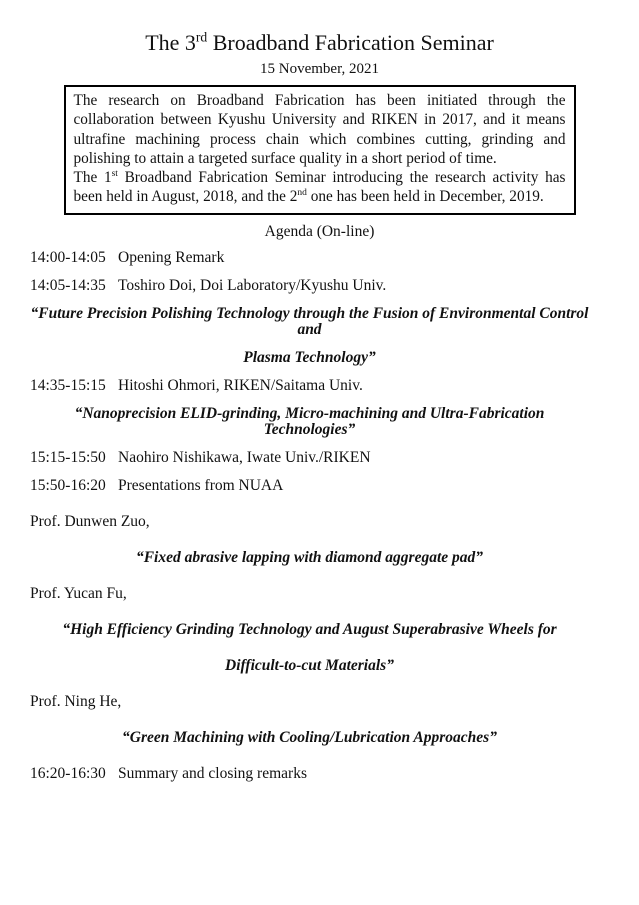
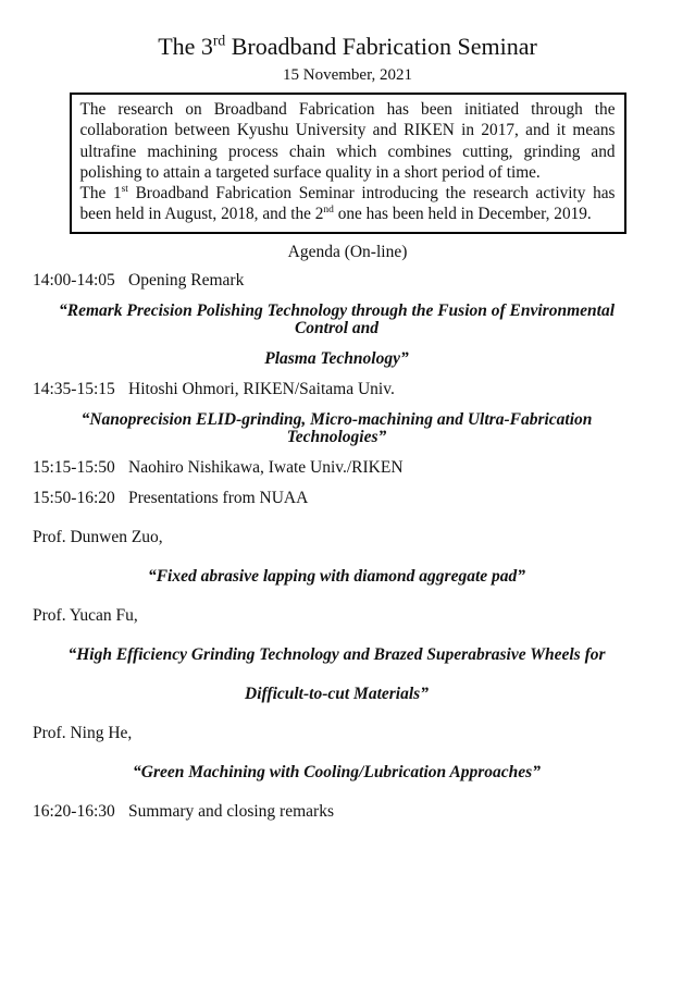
  The 3rd Broadband Fabrication Seminar
  15 November, 2021
  The research on Broadband Fabrication has been initiated through the collaboration between Kyushu University and RIKEN in 2017, and it means ultrafine machining process chain which combines cutting, grinding and polishing to attain a targeted surface quality in a short period of time.
  The 1st Broadband Fabrication Seminar introducing the research activity has been held in August, 2018, and the 2nd one has been held in December, 2019.
  Agenda (On-line)
  14:00-14:05
  Opening Remark
- 14:05-14:35
- Toshiro Doi, Doi Laboratory/Kyushu Univ.
- “Future Precision Polishing Technology through the Fusion of Environmental Control and
+ “Remark Precision Polishing Technology through the Fusion of Environmental Control and
  Plasma Technology”
  14:35-15:15
  Hitoshi Ohmori, RIKEN/Saitama Univ.
  “Nanoprecision ELID-grinding, Micro-machining and Ultra-Fabrication Technologies”
  15:15-15:50
  Naohiro Nishikawa, Iwate Univ./RIKEN
  15:50-16:20
  Presentations from NUAA
  Prof. Dunwen Zuo,
  “Fixed abrasive lapping with diamond aggregate pad”
  Prof. Yucan Fu,
- “High Efficiency Grinding Technology and August Superabrasive Wheels for
+ “High Efficiency Grinding Technology and Brazed Superabrasive Wheels for
  Difficult-to-cut Materials”
  Prof. Ning He,
  “Green Machining with Cooling/Lubrication Approaches”
  16:20-16:30
  Summary and closing remarks
